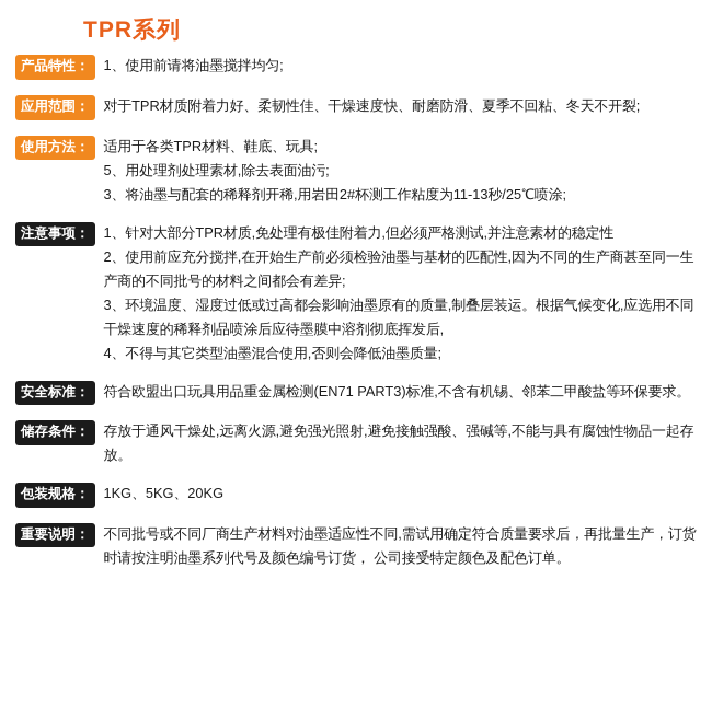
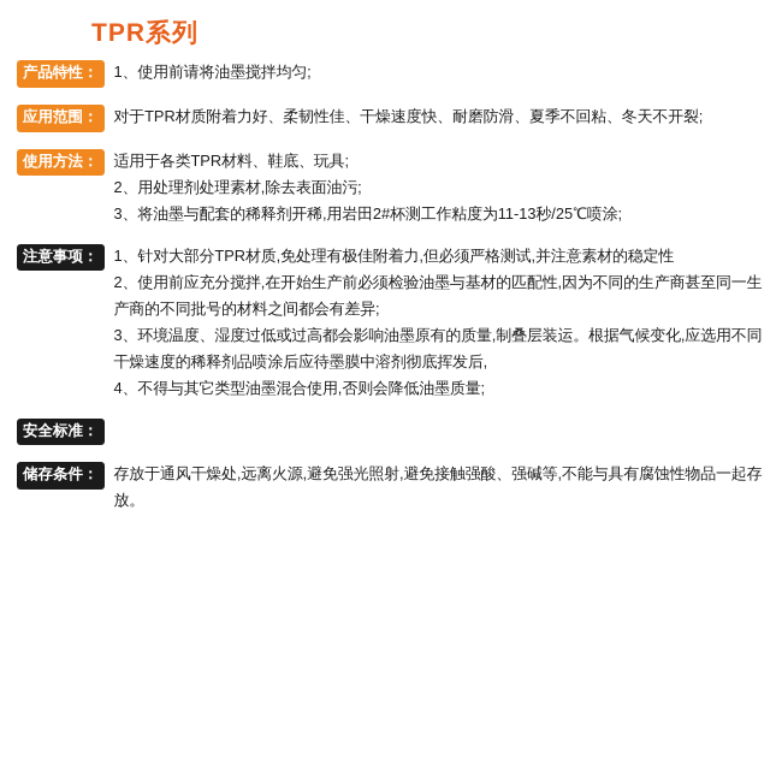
  TPR系列
  产品特性：
  1、使用前请将油墨搅拌均匀;
  应用范围：
  对于TPR材质附着力好、柔韧性佳、干燥速度快、耐磨防滑、夏季不回粘、冬天不开裂;
  使用方法：
  适用于各类TPR材料、鞋底、玩具;
- 5、用处理剂处理素材,除去表面油污;
+ 2、用处理剂处理素材,除去表面油污;
  3、将油墨与配套的稀释剂开稀,用岩田2#杯测工作粘度为11-13秒/25℃喷涂;
  注意事项：
  1、针对大部分TPR材质,免处理有极佳附着力,但必须严格测试,并注意素材的稳定性
  2、使用前应充分搅拌,在开始生产前必须检验油墨与基材的匹配性,因为不同的生产商甚至同一生产商的不同批号的材料之间都会有差异;
  3、环境温度、湿度过低或过高都会影响油墨原有的质量,制叠层装运。根据气候变化,应选用不同干燥速度的稀释剂品喷涂后应待墨膜中溶剂彻底挥发后,
  4、不得与其它类型油墨混合使用,否则会降低油墨质量;
  安全标准：
- 符合欧盟出口玩具用品重金属检测(EN71 PART3)标准,不含有机锡、邻苯二甲酸盐等环保要求。
  储存条件：
  存放于通风干燥处,远离火源,避免强光照射,避免接触强酸、强碱等,不能与具有腐蚀性物品一起存放。
- 包装规格：
- 1KG、5KG、20KG
- 重要说明：
- 不同批号或不同厂商生产材料对油墨适应性不同,需试用确定符合质量要求后，再批量生产，订货时请按注明油墨系列代号及颜色编号订货， 公司接受特定颜色及配色订单。
